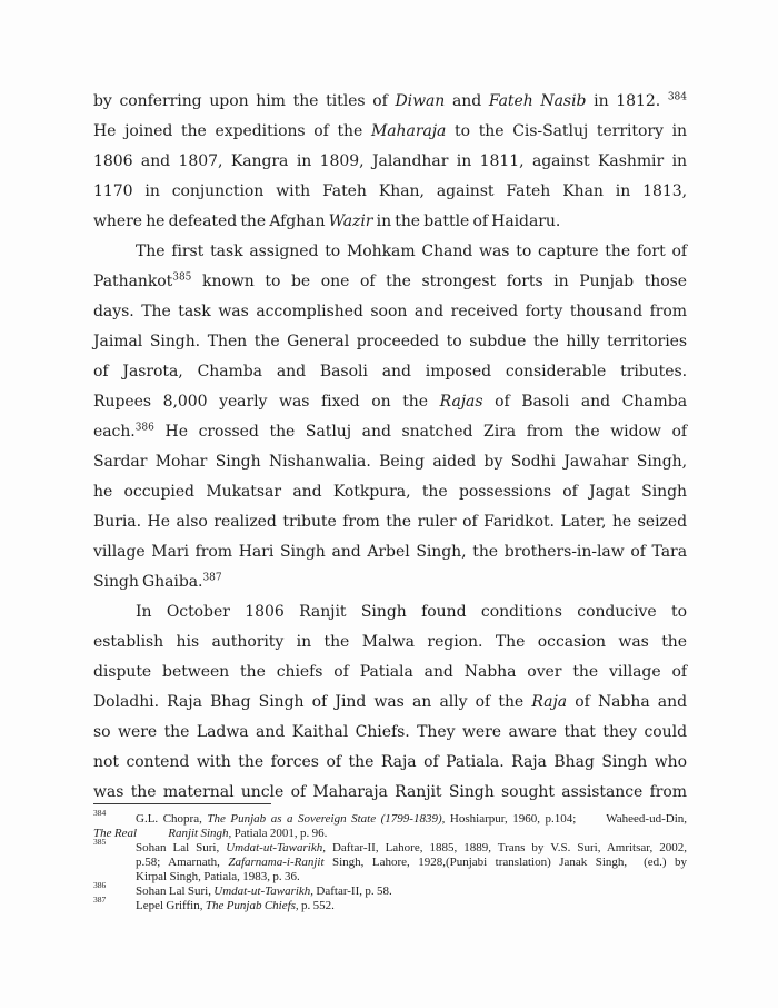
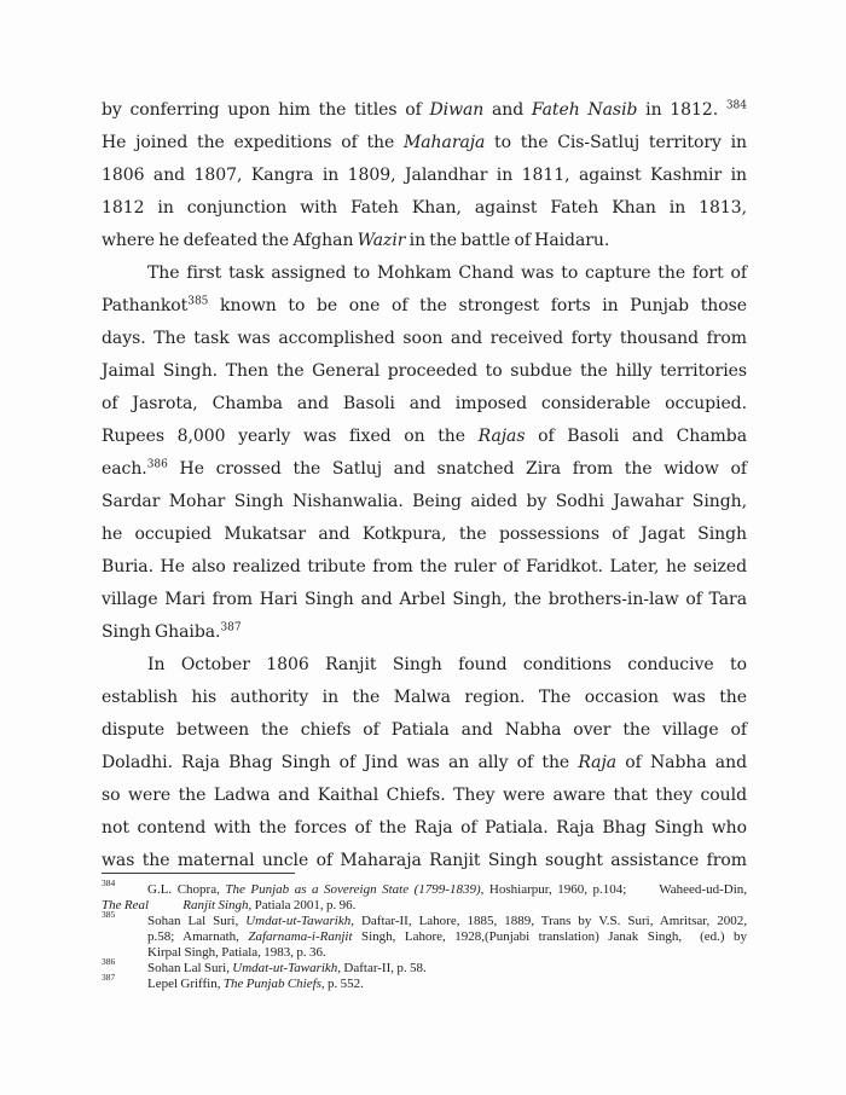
  by conferring upon him the titles of Diwan and Fateh Nasib in 1812. 384
  He joined the expeditions of the Maharaja to the Cis-Satluj territory in
  1806 and 1807, Kangra in 1809, Jalandhar in 1811, against Kashmir in
- 1170 in conjunction with Fateh Khan, against Fateh Khan in 1813,
+ 1812 in conjunction with Fateh Khan, against Fateh Khan in 1813,
  where he defeated the Afghan Wazir in the battle of Haidaru.
  The first task assigned to Mohkam Chand was to capture the fort of
  Pathankot385 known to be one of the strongest forts in Punjab those
  days. The task was accomplished soon and received forty thousand from
  Jaimal Singh. Then the General proceeded to subdue the hilly territories
- of Jasrota, Chamba and Basoli and imposed considerable tributes.
+ of Jasrota, Chamba and Basoli and imposed considerable occupied.
  Rupees 8,000 yearly was fixed on the Rajas of Basoli and Chamba
  each.386 He crossed the Satluj and snatched Zira from the widow of
  Sardar Mohar Singh Nishanwalia. Being aided by Sodhi Jawahar Singh,
  he occupied Mukatsar and Kotkpura, the possessions of Jagat Singh
  Buria. He also realized tribute from the ruler of Faridkot. Later, he seized
  village Mari from Hari Singh and Arbel Singh, the brothers-in-law of Tara
  Singh Ghaiba.387
  In October 1806 Ranjit Singh found conditions conducive to
  establish his authority in the Malwa region. The occasion was the
  dispute between the chiefs of Patiala and Nabha over the village of
  Doladhi. Raja Bhag Singh of Jind was an ally of the Raja of Nabha and
  so were the Ladwa and Kaithal Chiefs. They were aware that they could
  not contend with the forces of the Raja of Patiala. Raja Bhag Singh who
  was the maternal uncle of Maharaja Ranjit Singh sought assistance from
  384
  G.L. Chopra, The Punjab as a Sovereign State (1799-1839), Hoshiarpur, 1960, p.104; Waheed-ud-Din,
  The Real Ranjit Singh, Patiala 2001, p. 96.
  385
  Sohan Lal Suri, Umdat-ut-Tawarikh, Daftar-II, Lahore, 1885, 1889, Trans by V.S. Suri, Amritsar, 2002,
  p.58; Amarnath, Zafarnama-i-Ranjit Singh, Lahore, 1928,(Punjabi translation) Janak Singh, (ed.) by
  Kirpal Singh, Patiala, 1983, p. 36.
  386
  Sohan Lal Suri, Umdat-ut-Tawarikh, Daftar-II, p. 58.
  387
  Lepel Griffin, The Punjab Chiefs, p. 552.
